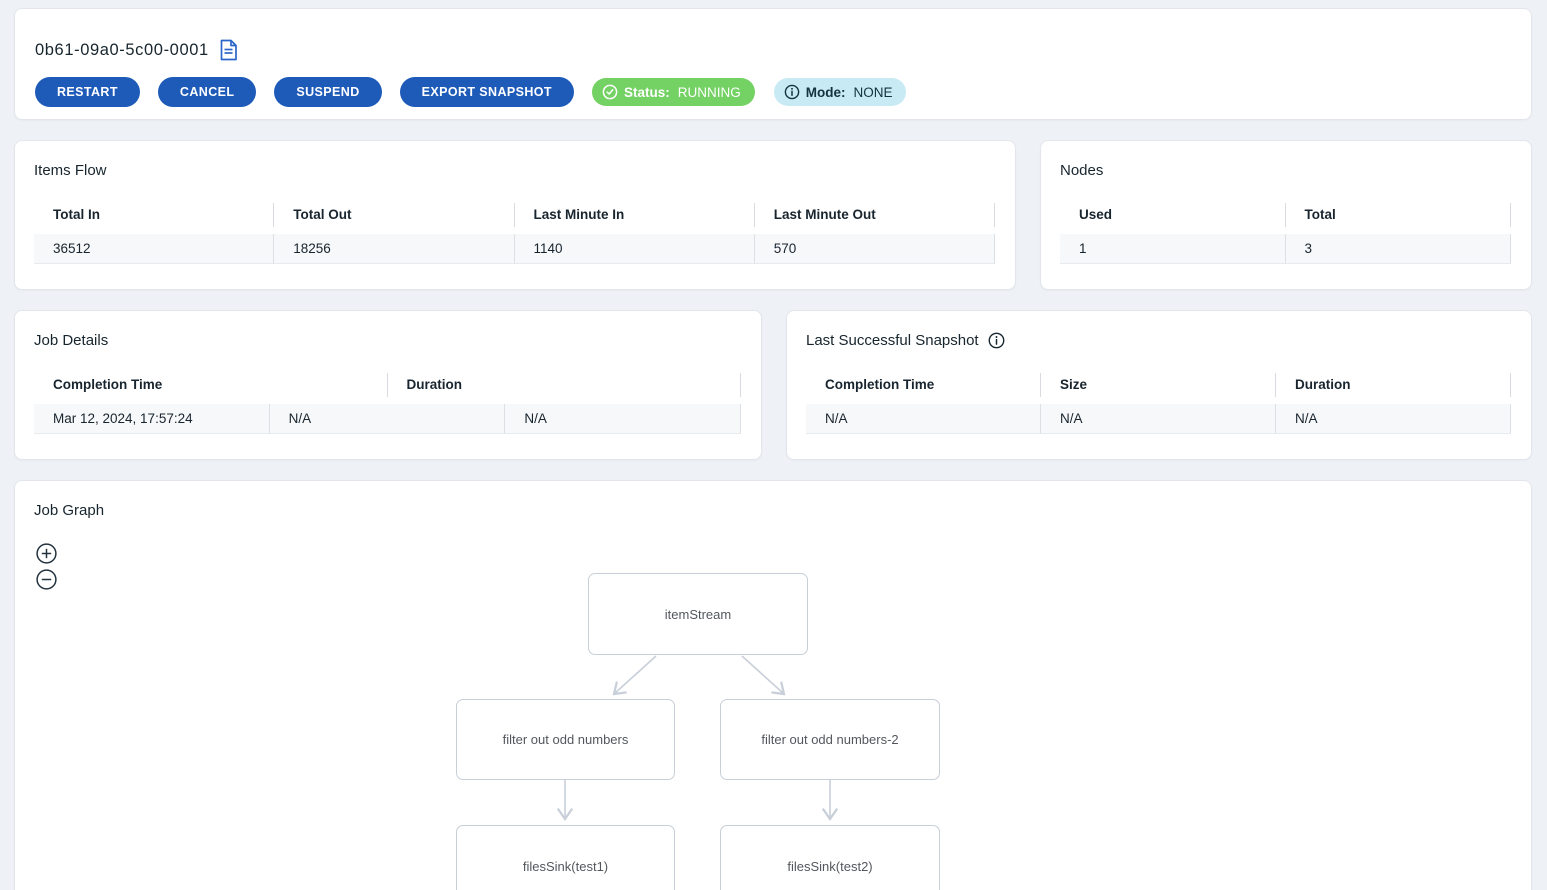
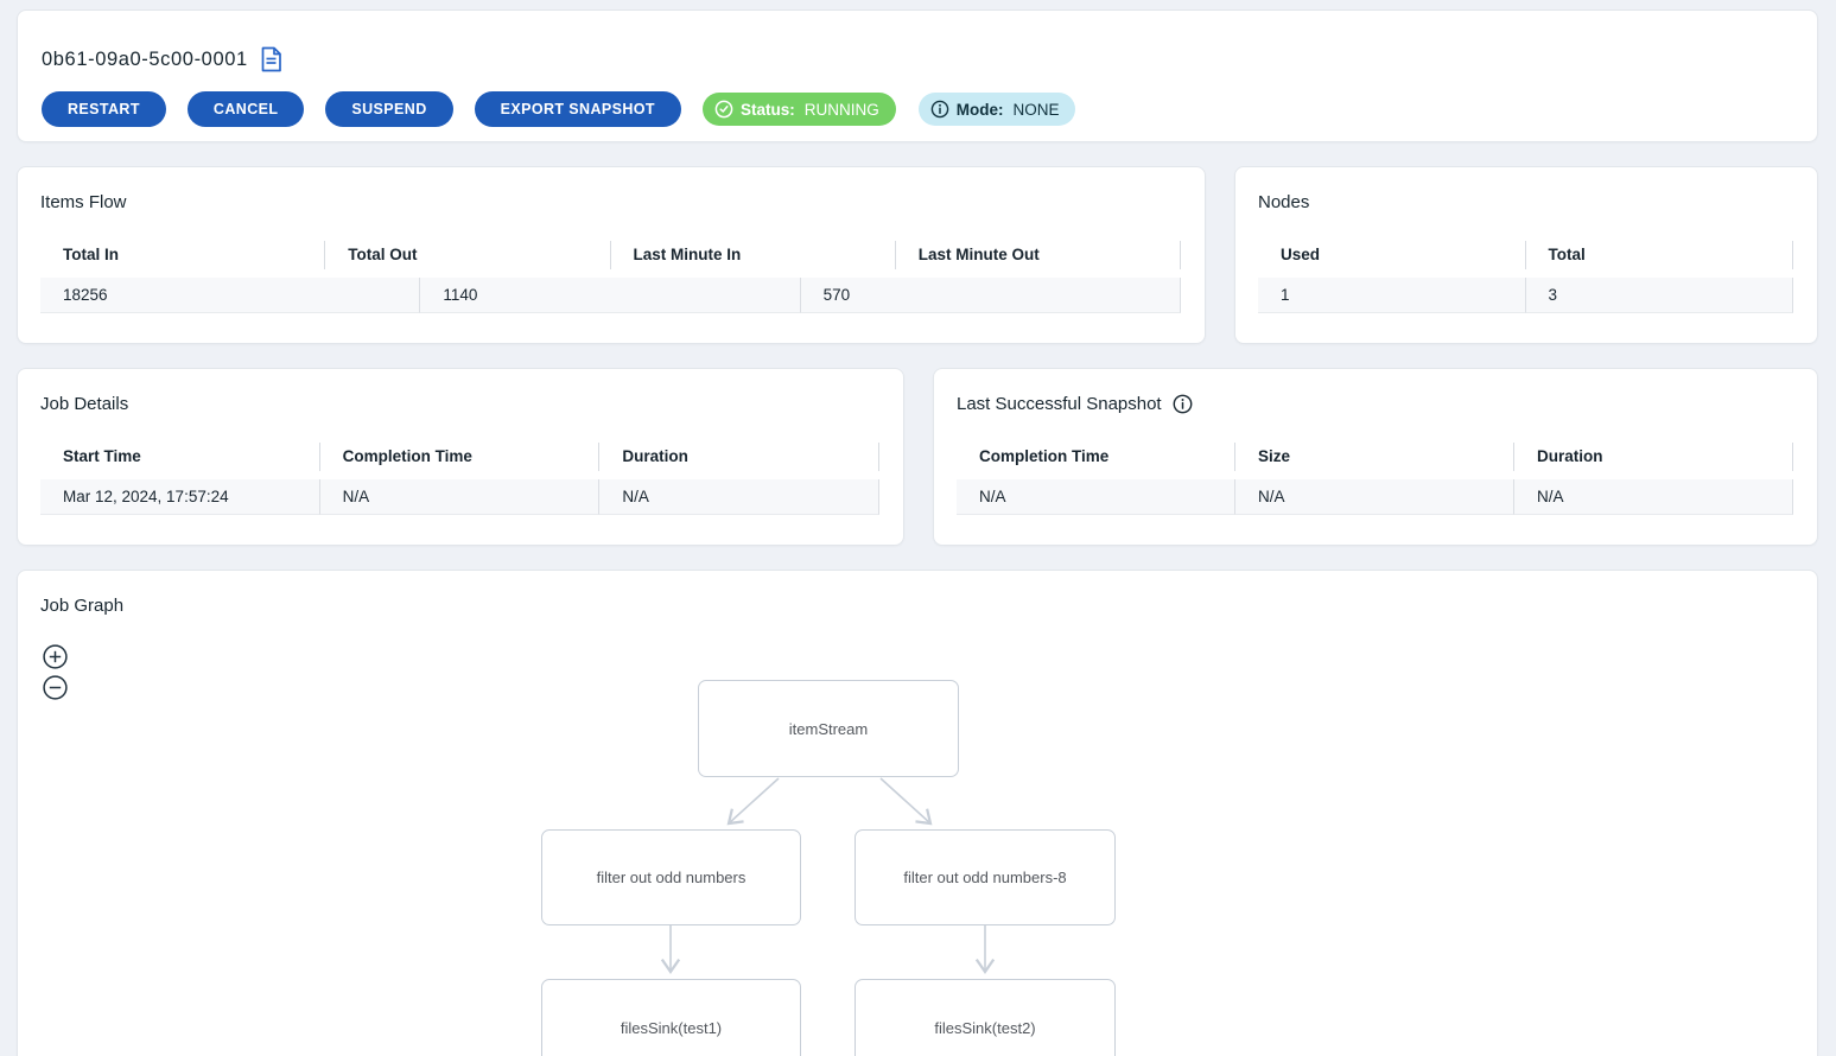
  0b61-09a0-5c00-0001
  RESTART
  CANCEL
  SUSPEND
  EXPORT SNAPSHOT
  Status:
  RUNNING
  Mode:
  NONE
  Items Flow
  Total In
  Total Out
  Last Minute In
  Last Minute Out
- 36512
  18256
  1140
  570
  Nodes
  Used
  Total
  1
  3
  Job Details
+ Start Time
  Completion Time
  Duration
  Mar 12, 2024, 17:57:24
  N/A
  N/A
  Last Successful Snapshot
  Completion Time
  Size
  Duration
  N/A
  N/A
  N/A
  Job Graph
  itemStream
  filter out odd numbers
- filter out odd numbers-2
+ filter out odd numbers-8
  filesSink(test1)
  filesSink(test2)
